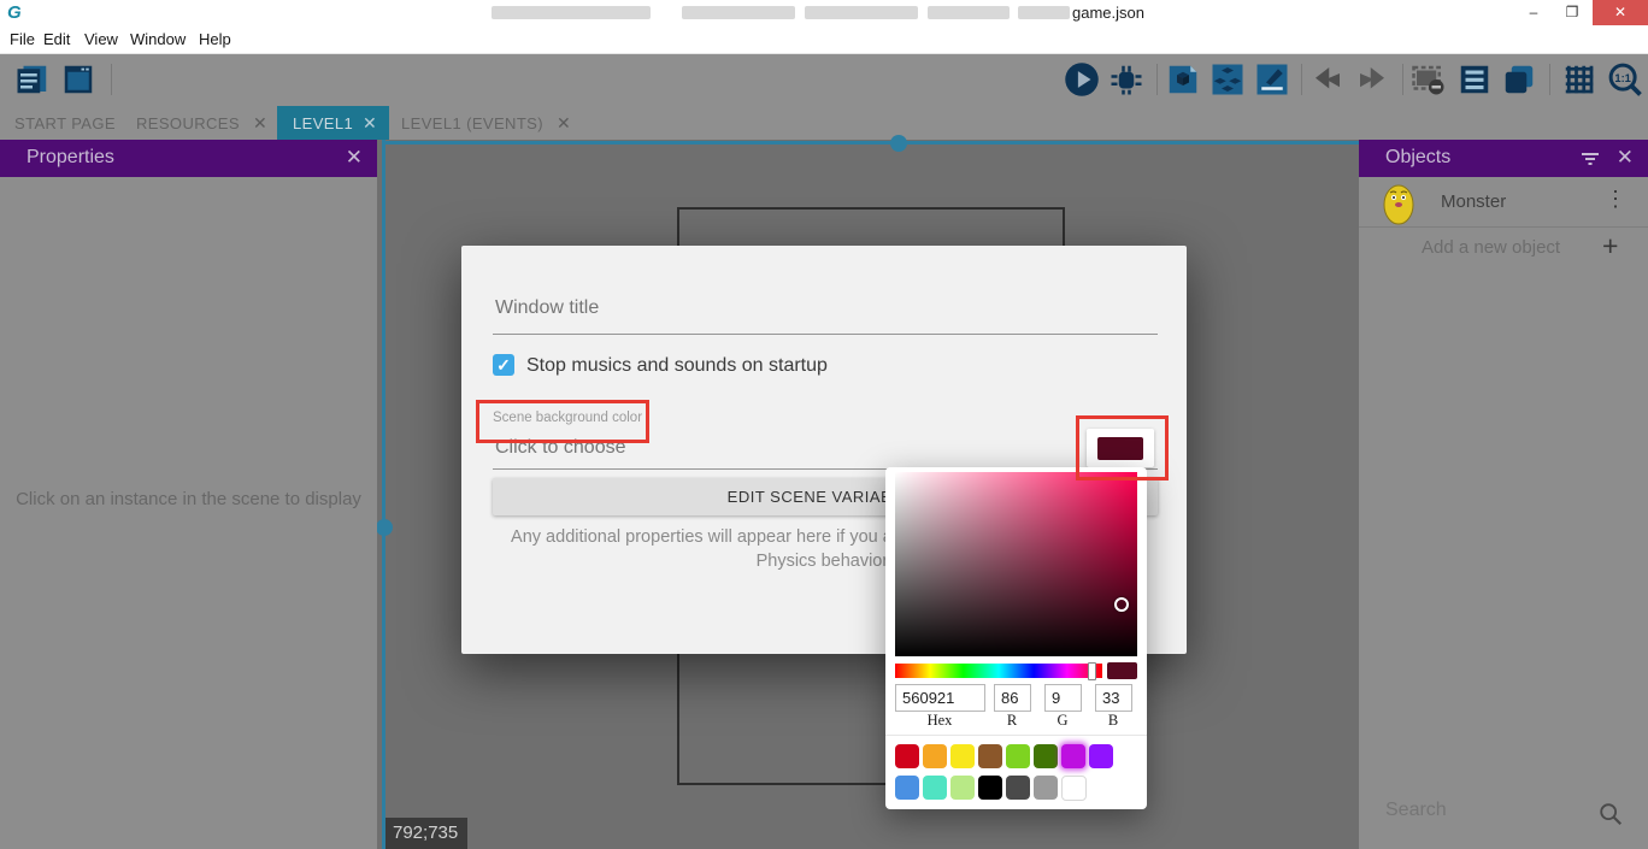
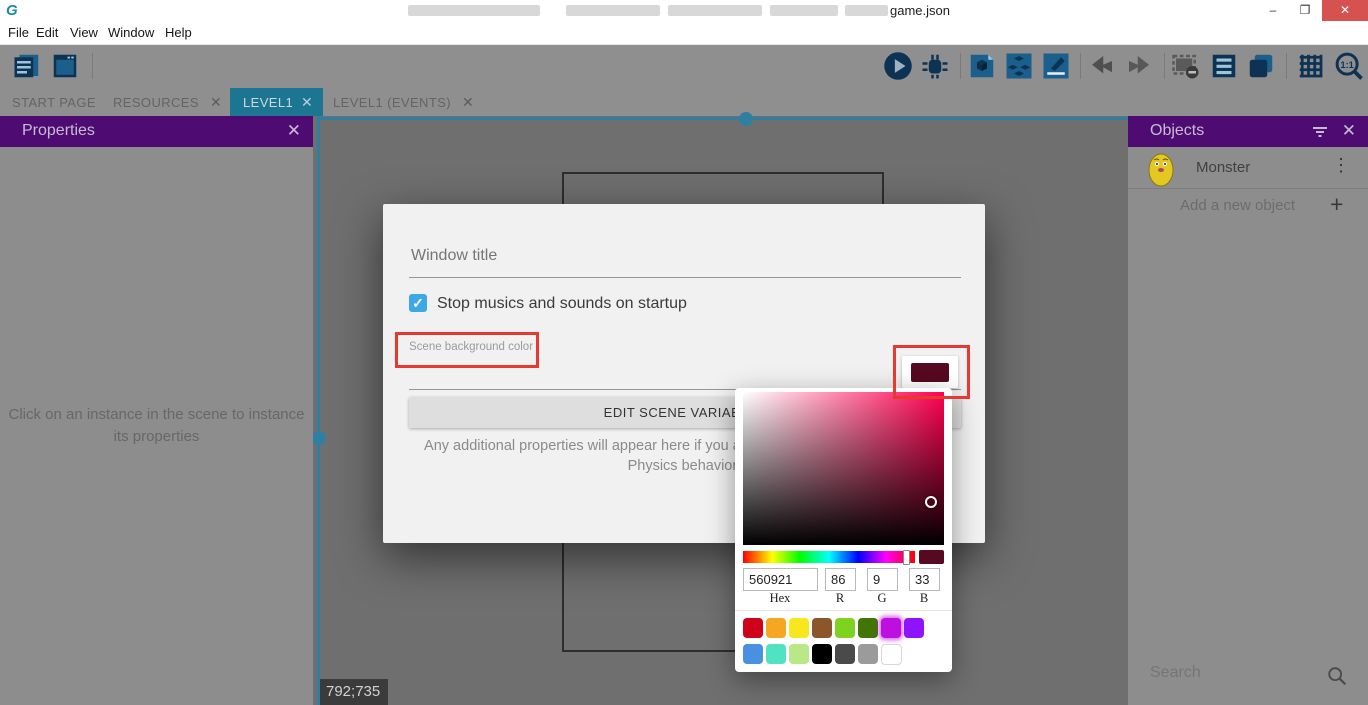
  G
  game.json
  –
  ❐
  ✕
  File
  Edit
  View
  Window
  Help
  1:1
  START PAGE
  RESOURCES
  ✕
  LEVEL1
  ✕
  LEVEL1 (EVENTS)
  ✕
  792;735
  Properties
  ✕
- Click on an instance in the scene to display
+ Click on an instance in the scene to instance
+ its properties
  Objects
  ✕
  Monster
  ⋮
  Add a new object
  +
  Search
  Window title
  ✓
  Stop musics and sounds on startup
  Scene background color
- Click to choose
  EDIT SCENE VARIA
  Physics behavio
  560921
  86
  9
  33
  Hex
  R
  G
  B
